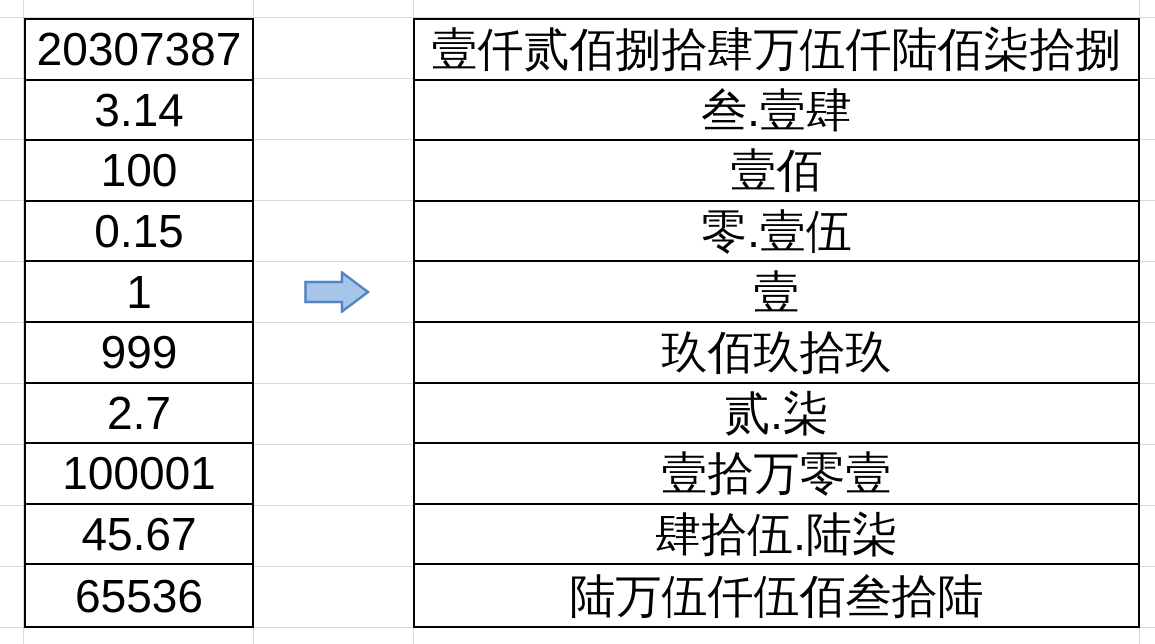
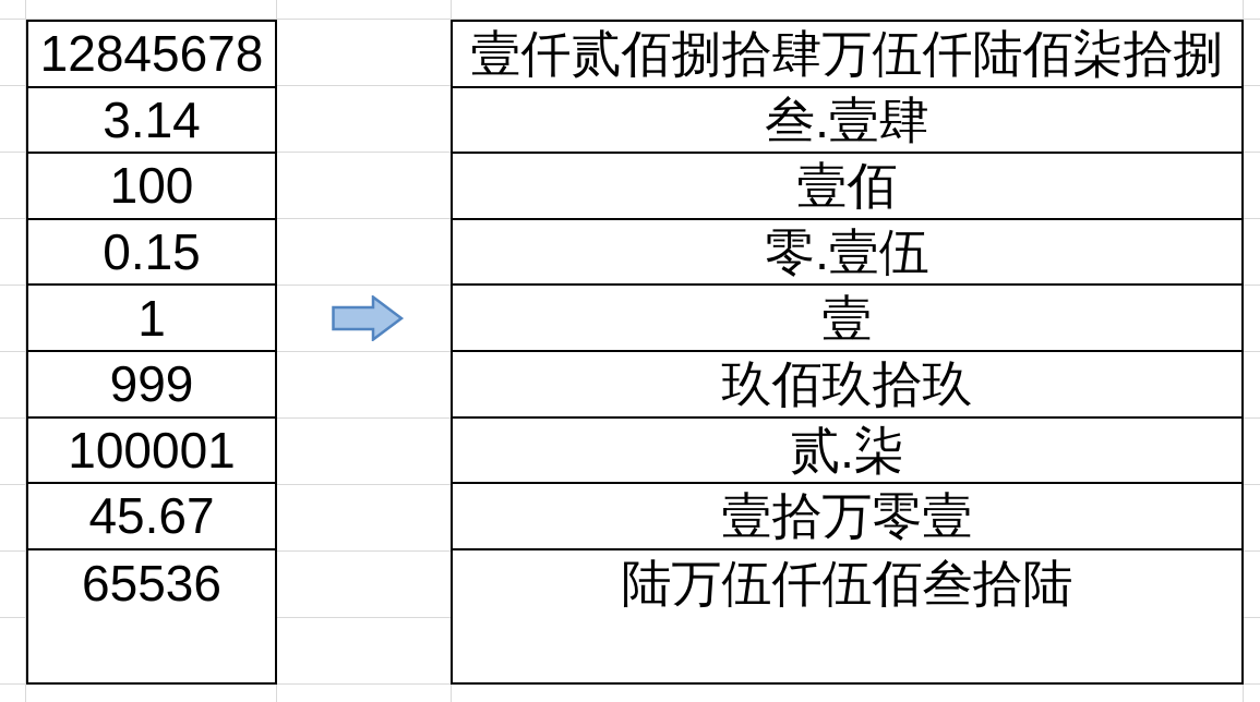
- 20307387
+ 12845678
  3.14
  100
  0.15
  1
  999
- 2.7
  100001
  45.67
  65536
  壹仟贰佰捌拾肆万伍仟陆佰柒拾捌
  叁.壹肆
  壹佰
  零.壹伍
  壹
  玖佰玖拾玖
  贰.柒
  壹拾万零壹
- 肆拾伍.陆柒
  陆万伍仟伍佰叁拾陆
